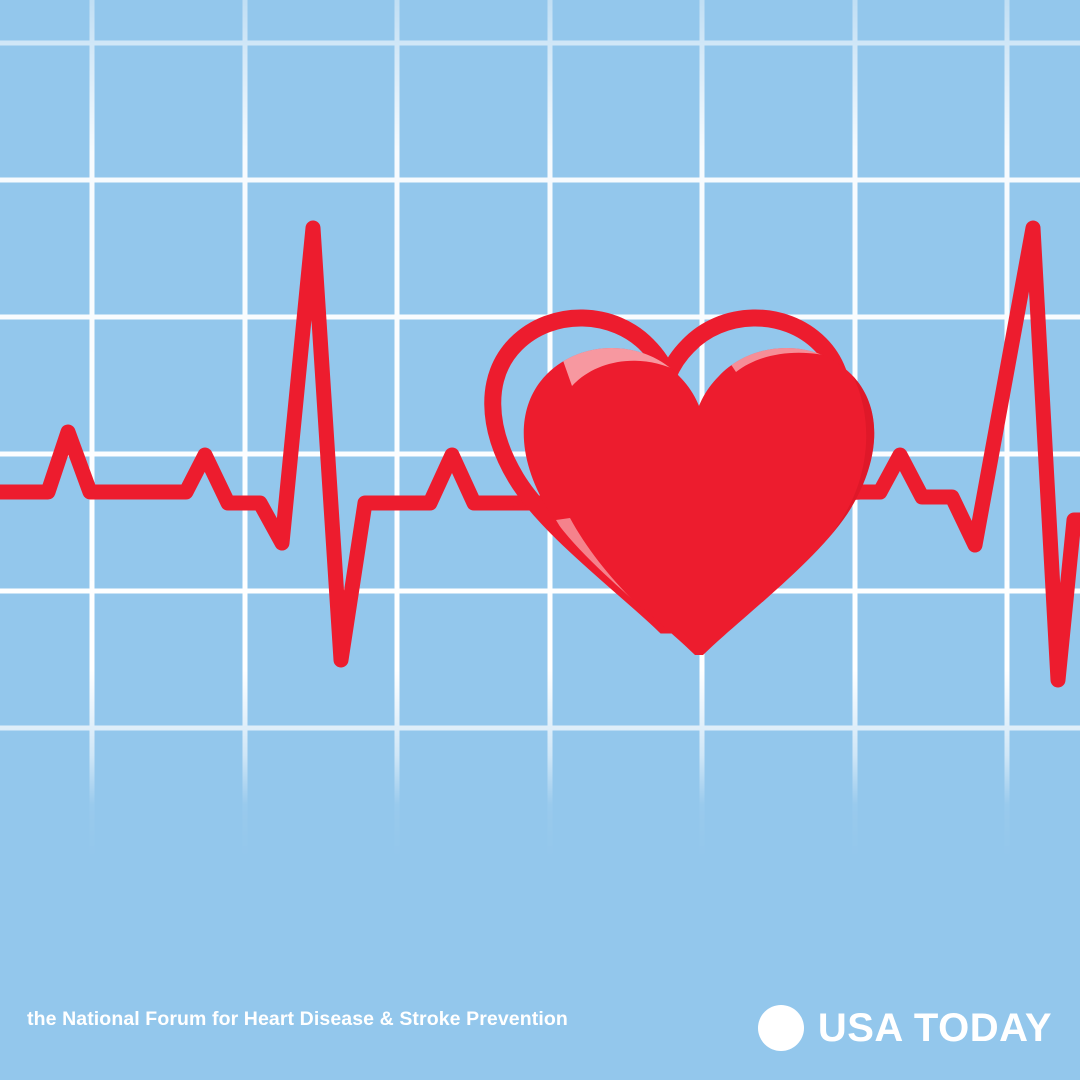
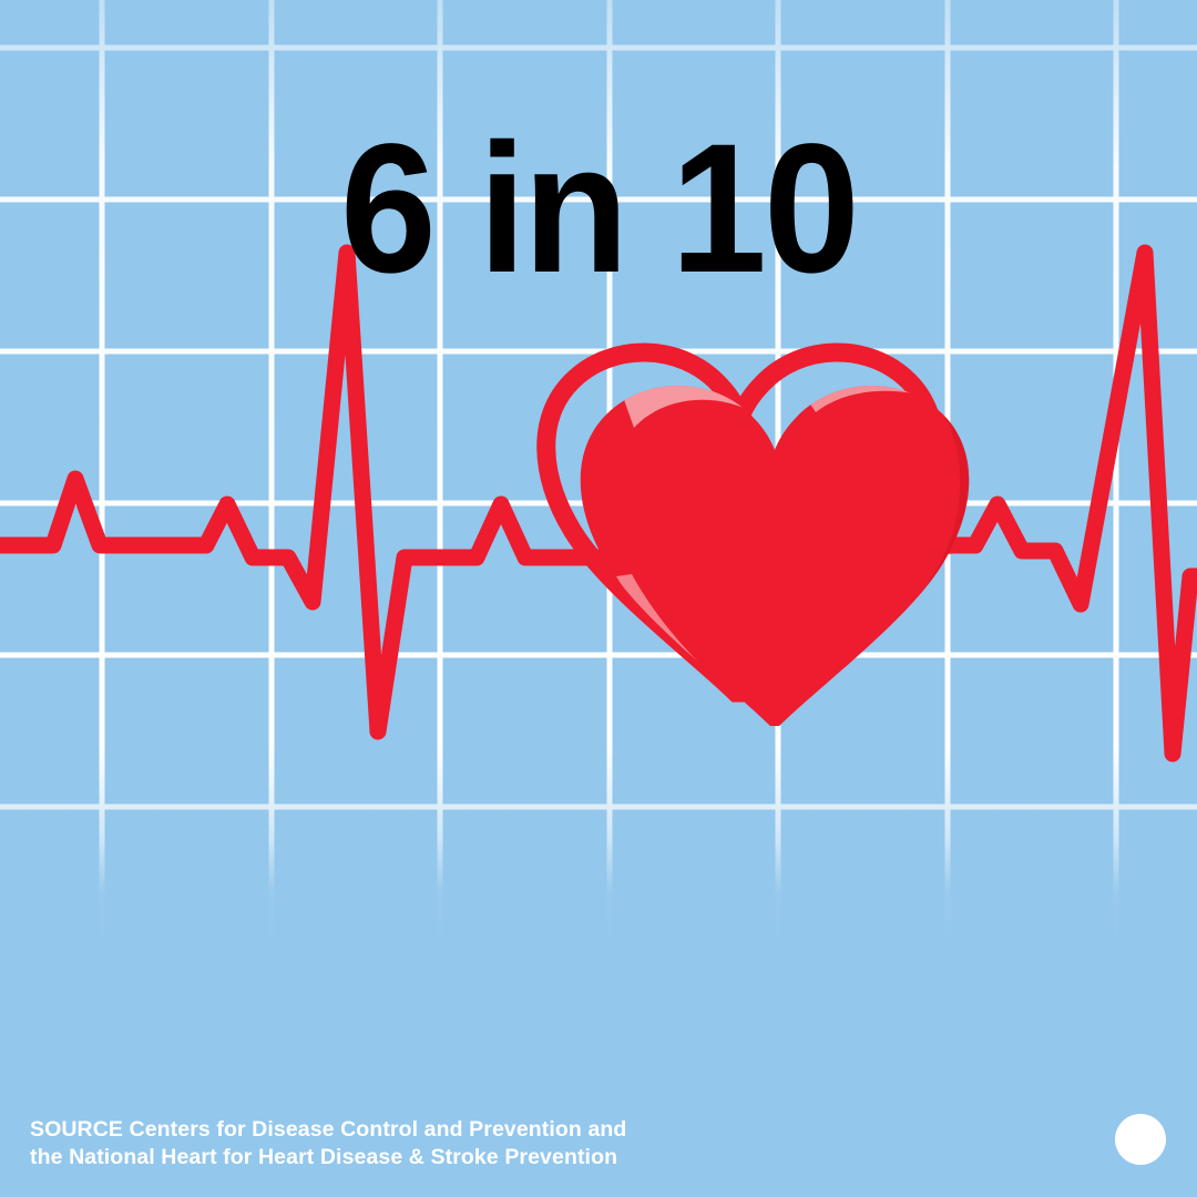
+ 6 in 10
+ SOURCE Centers for Disease Control and Prevention and
- the National Forum for Heart Disease & Stroke Prevention
+ the National Heart for Heart Disease & Stroke Prevention
- USA TODAY
